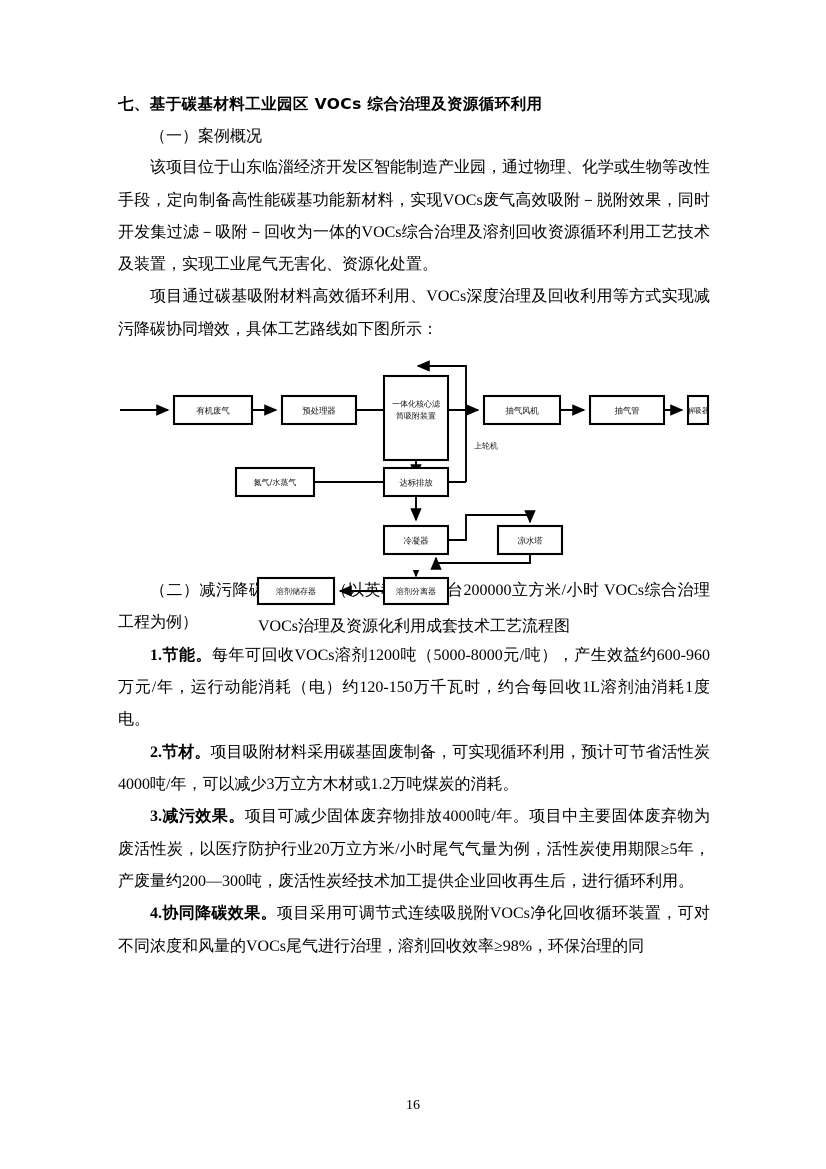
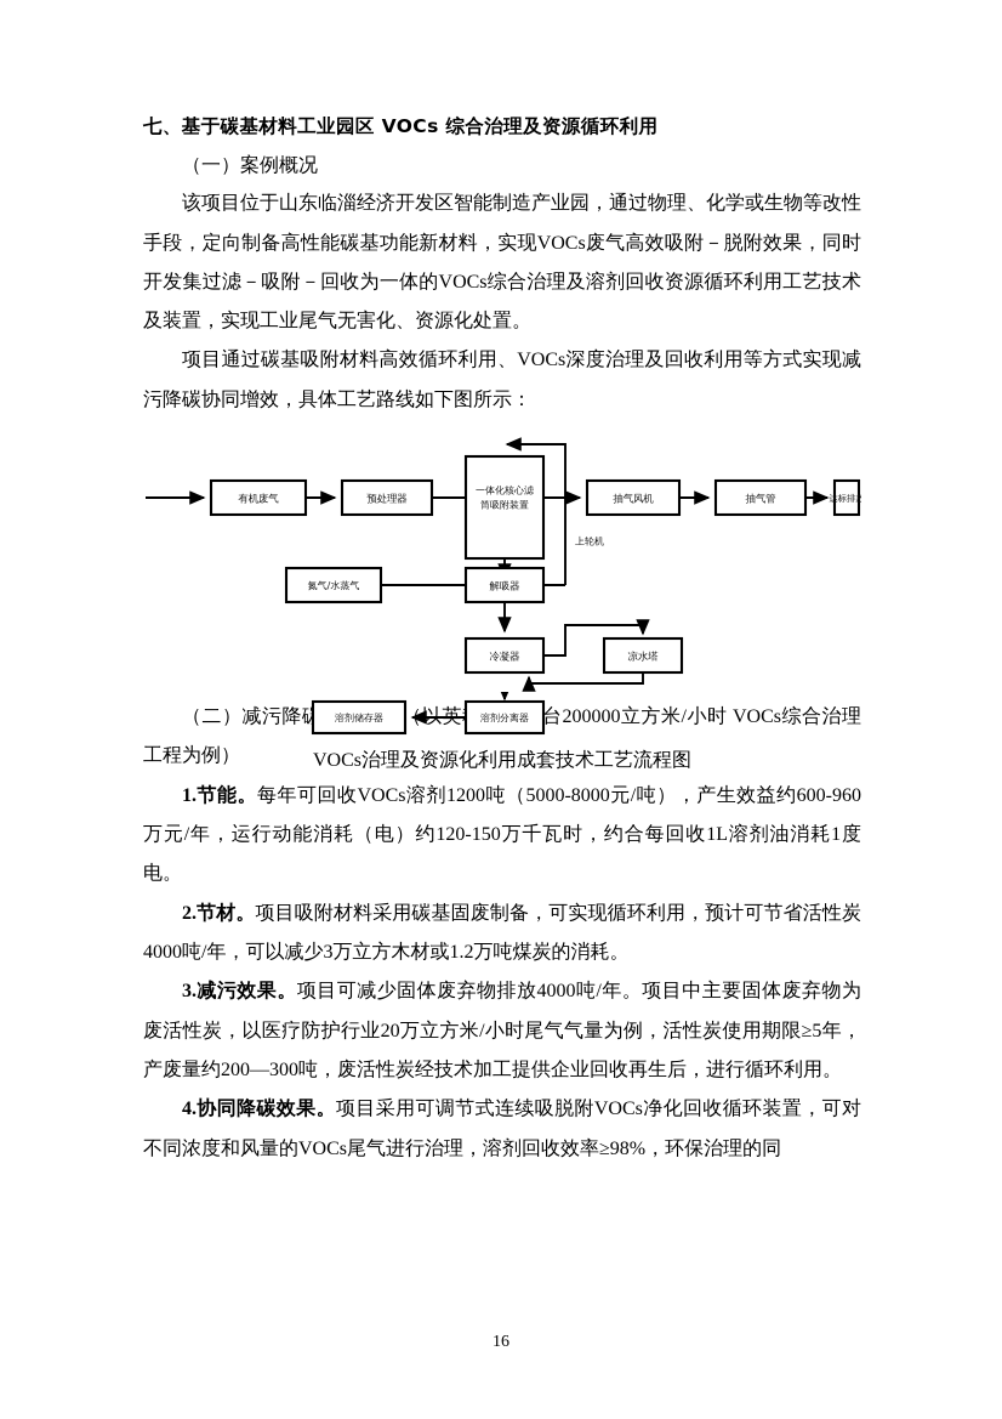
  七、基于碳基材料工业园区 VOCs 综合治理及资源循环利用
  （一）案例概况
  该项目位于山东临淄经济开发区智能制造产业园，通过物理、化学或生物等改性手段，定向制备高性能碳基功能新材料，实现VOCs废气高效吸附－脱附效果，同时开发集过滤－吸附－回收为一体的VOCs综合治理及溶剂回收资源循环利用工艺技术及装置，实现工业尾气无害化、资源化处置。
  项目通过碳基吸附材料高效循环利用、VOCs深度治理及回收利用等方式实现减污降碳协同增效，具体工艺路线如下图所示：
  有机废气
  预处理器
  一体化核心滤
  筒吸附装置
  抽气风机
  抽气管
- 解吸器
+ 达标排放
  上轮机
  氮气/水蒸气
- 达标排放
+ 解吸器
  冷凝器
  凉水塔
  溶剂分离器
  溶剂储存器
  VOCs治理及资源化利用成套技术工艺流程图
  （二）减污降（台200000立方米/小时 VOCs综合治理工程为例）
  1.节能。每年可回收VOCs溶剂1200吨（5000-8000元/吨），产生效益约600-960万元/年，运行动能消耗（电）约120-150万千瓦时，约合每回收1L溶剂油消耗1度电。
  2.节材。项目吸附材料采用碳基固废制备，可实现循环利用，预计可节省活性炭4000吨/年，可以减少3万立方木材或1.2万吨煤炭的消耗。
  3.减污效果。项目可减少固体废弃物排放4000吨/年。项目中主要固体废弃物为废活性炭，以医疗防护行业20万立方米/小时尾气气量为例，活性炭使用期限≥5年，产废量约200—300吨，废活性炭经技术加工提供企业回收再生后，进行循环利用。
  4.协同降碳效果。项目采用可调节式连续吸脱附VOCs净化回收循环装置，可对不同浓度和风量的VOCs尾气进行治理，溶剂回收效率≥98%，环保治理的同
  16
